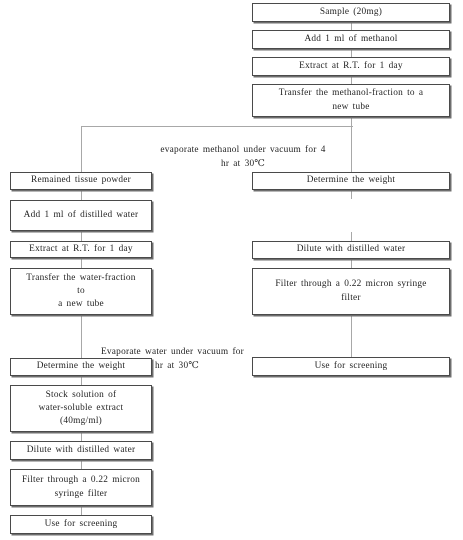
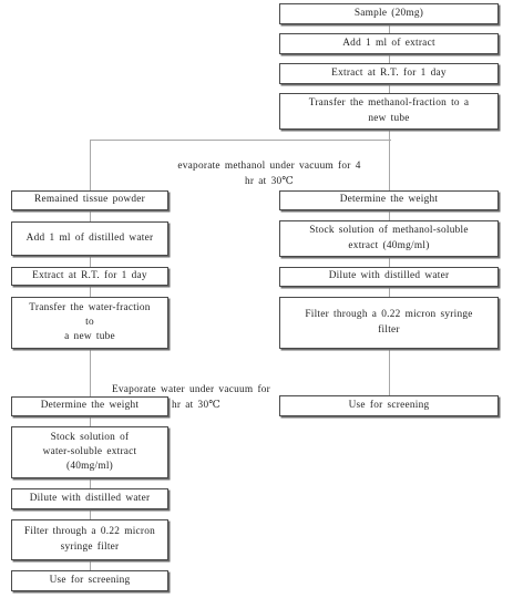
  Sample (20mg)
- Add 1 ml of methanol
+ Add 1 ml of extract
  Extract at R.T. for 1 day
  Transfer the methanol-fraction to a
  new tube
  evaporate methanol under vacuum for 4
  hr at 30℃
  Remained tissue powder
  Add 1 ml of distilled water
  Extract at R.T. for 1 day
  Transfer the water-fraction
  to
  a new tube
  Evaporate water under vacuum for
  hr at 30℃
  Determine the weight
  Stock solution of
  water-soluble extract
  (40mg/ml)
  Dilute with distilled water
  Filter through a 0.22 micron
  syringe filter
  Use for screening
  Determine the weight
+ Stock solution of methanol-soluble
+ extract (40mg/ml)
  Dilute with distilled water
  Filter through a 0.22 micron syringe
  filter
  Use for screening
